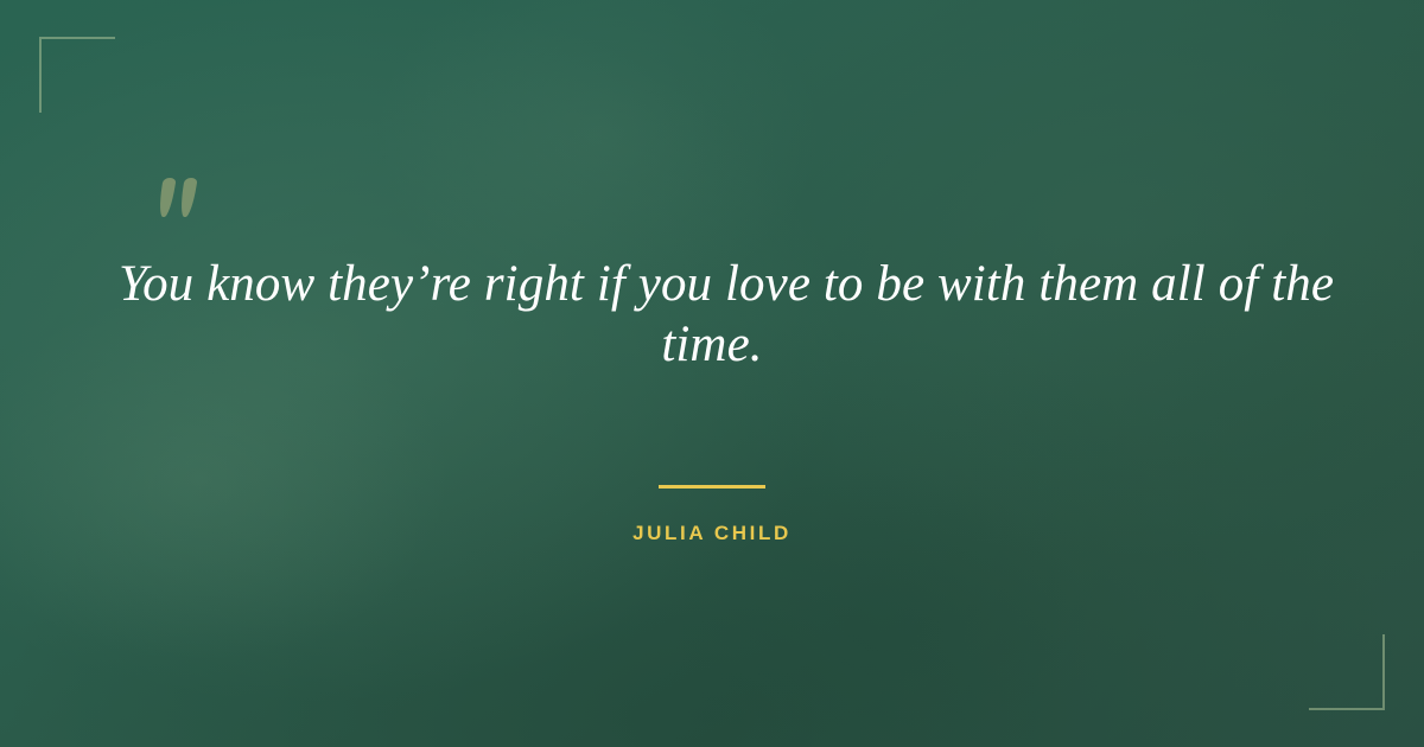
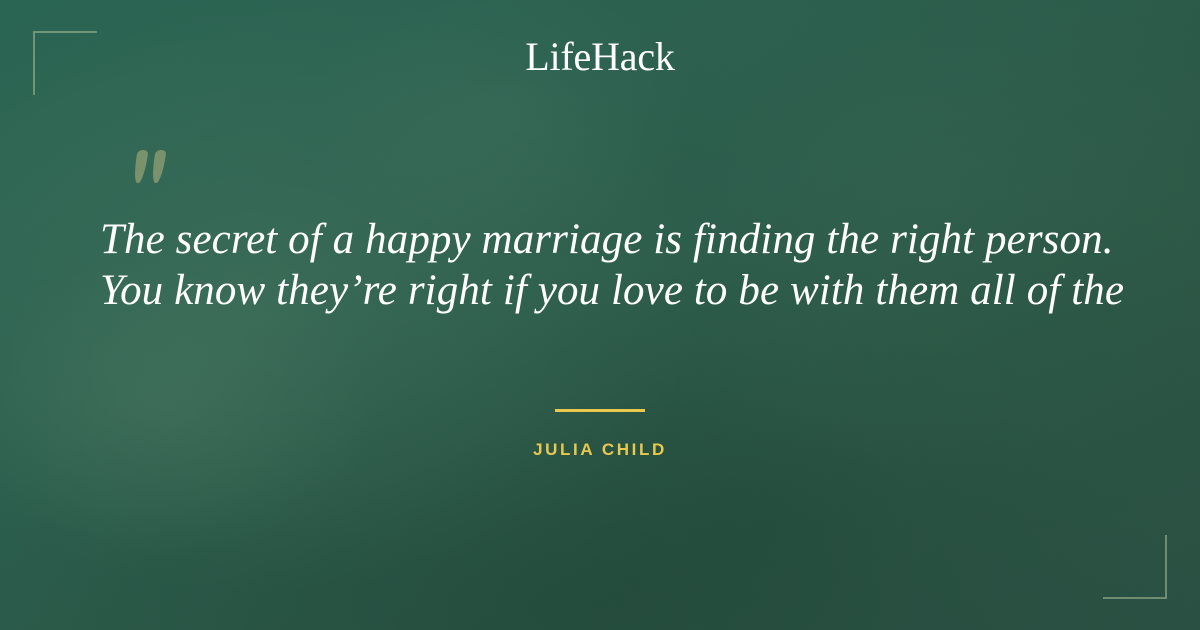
+ LifeHack
+ The secret of a happy marriage is finding the right person.
  You know they’re right if you love to be with them all of the
- time.
  JULIA CHILD
